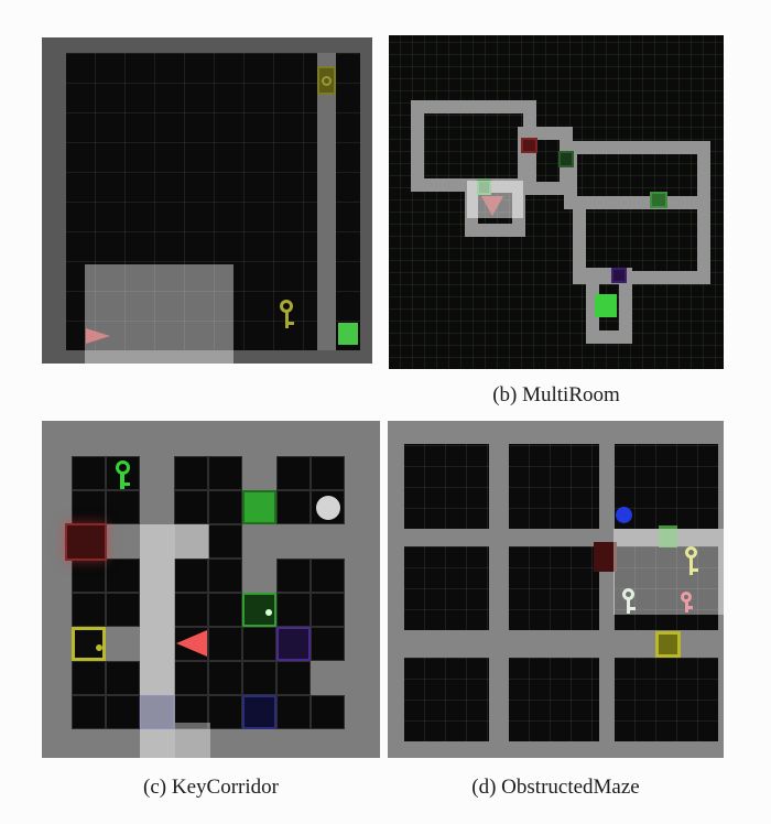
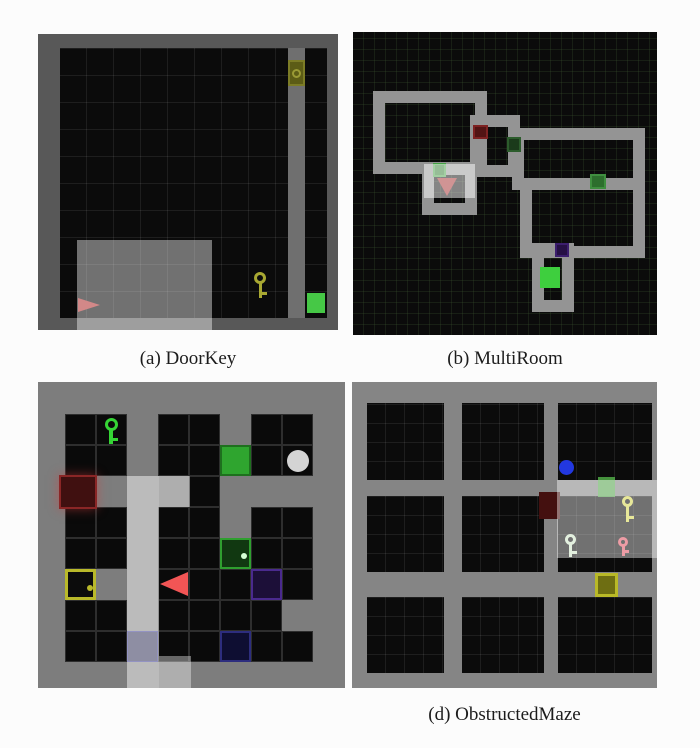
+ (a) DoorKey
  (b) MultiRoom
- (c) KeyCorridor
  (d) ObstructedMaze
